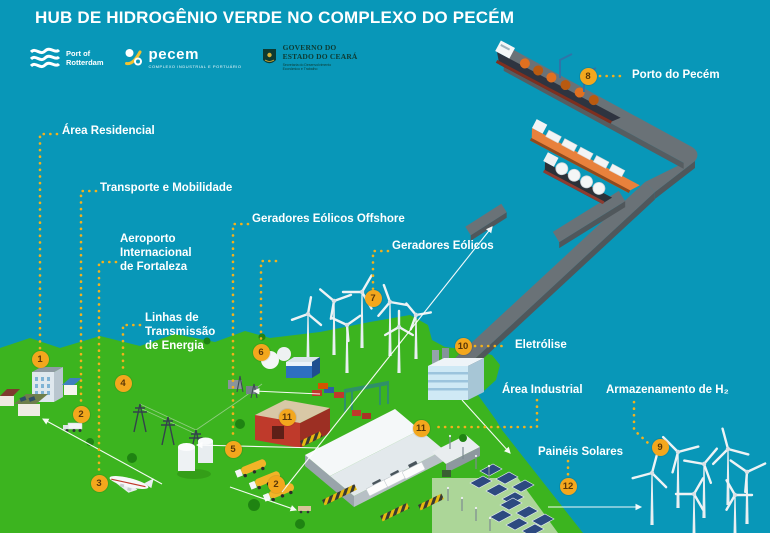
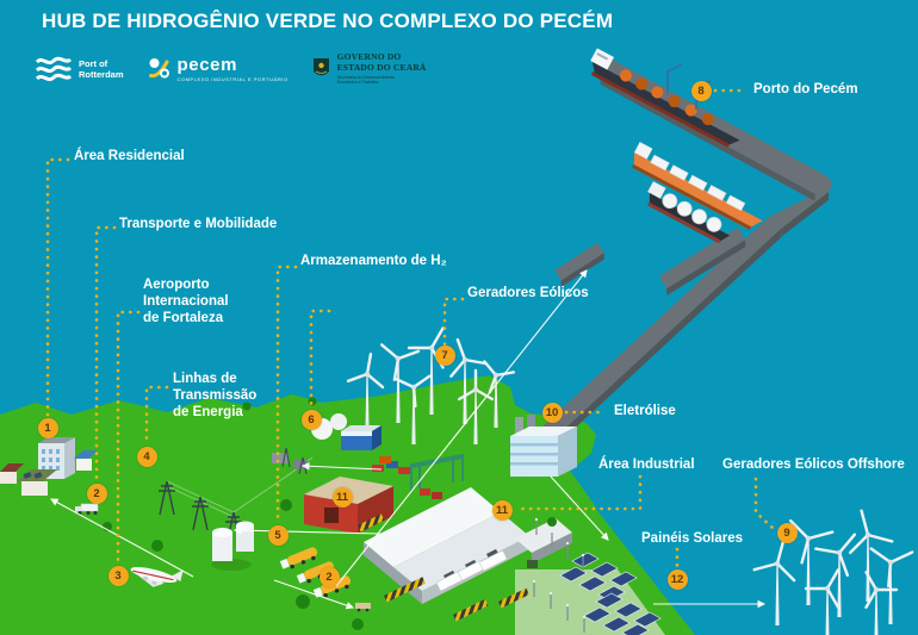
  HUB DE HIDROGÊNIO VERDE NO COMPLEXO DO PECÉM
  Port of
  Rotterdam
  pecem
  GOVERNO DO
  ESTADO DO CEARÁ
  Área Residencial
  Transporte e Mobilidade
  Aeroporto
  Internacional
  de Fortaleza
- Geradores Eólicos Offshore
+ Armazenamento de H₂
  Linhas de
  Transmissão
  de Energia
  Geradores Eólicos
  Porto do Pecém
  Eletrólise
  Área Industrial
- Armazenamento de H₂
+ Geradores Eólicos Offshore
  Painéis Solares
  1
  2
  3
  4
  5
  6
  7
  8
  9
  10
  11
  11
  2
  12
